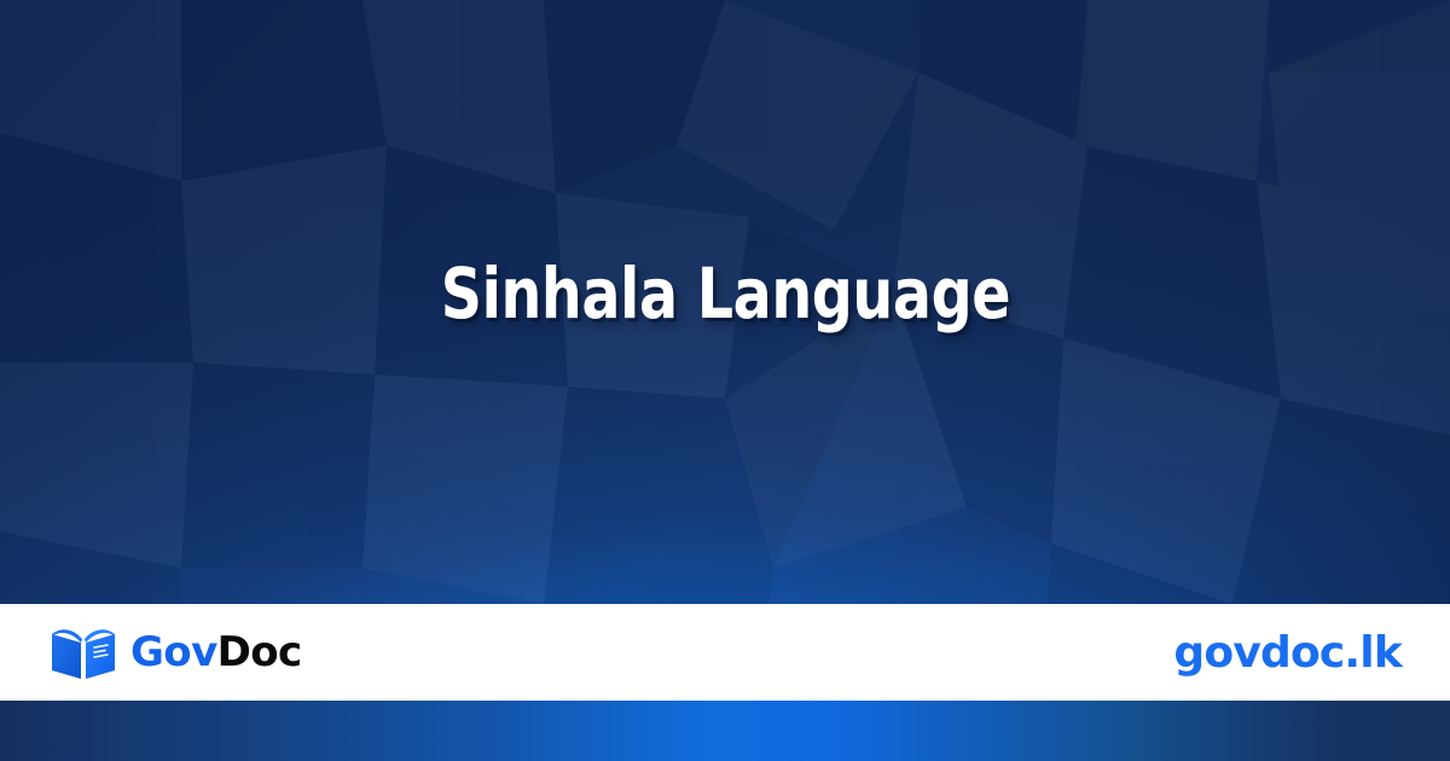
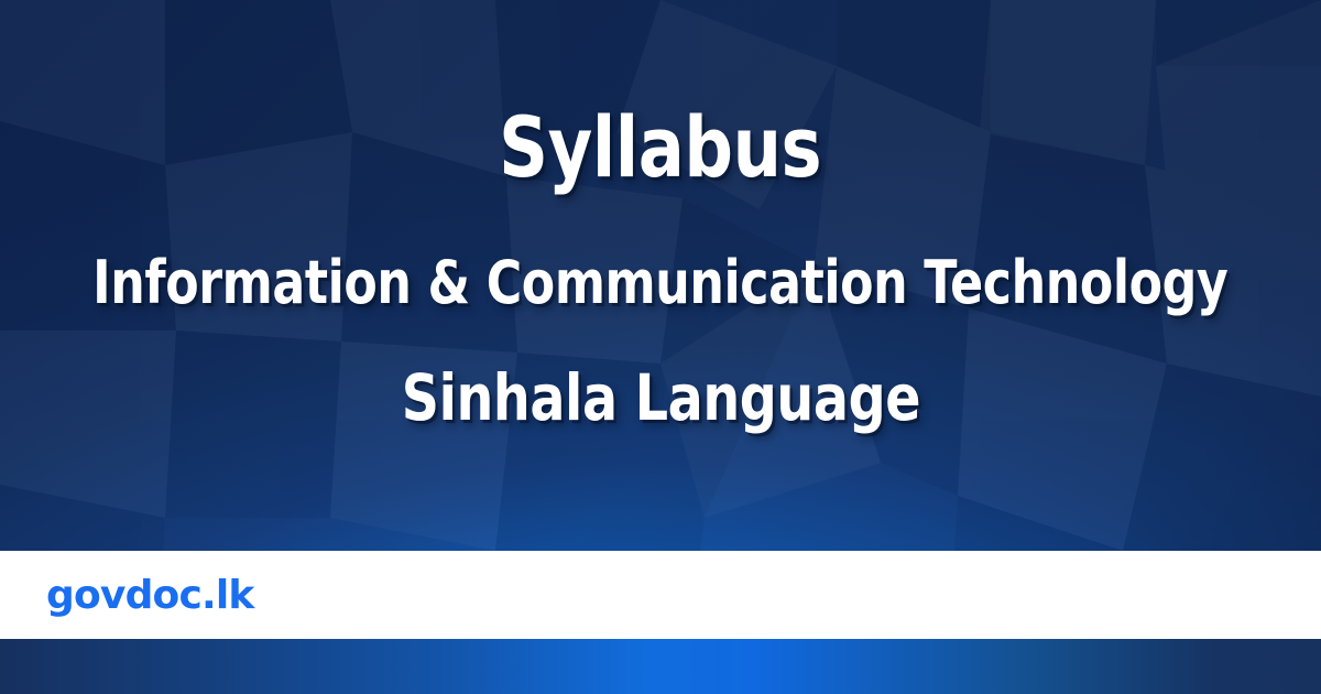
+ Syllabus
+ Information & Communication Technology
  Sinhala Language
- GovDoc
  govdoc.lk
